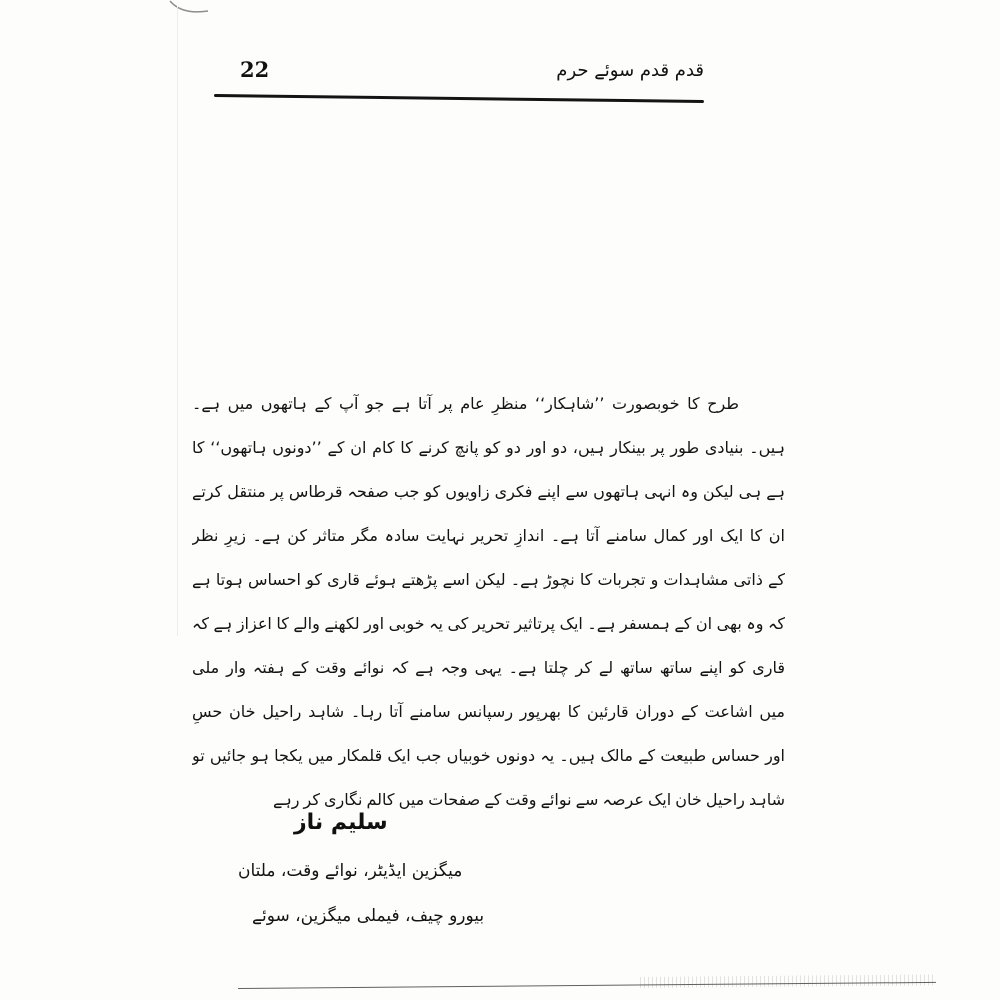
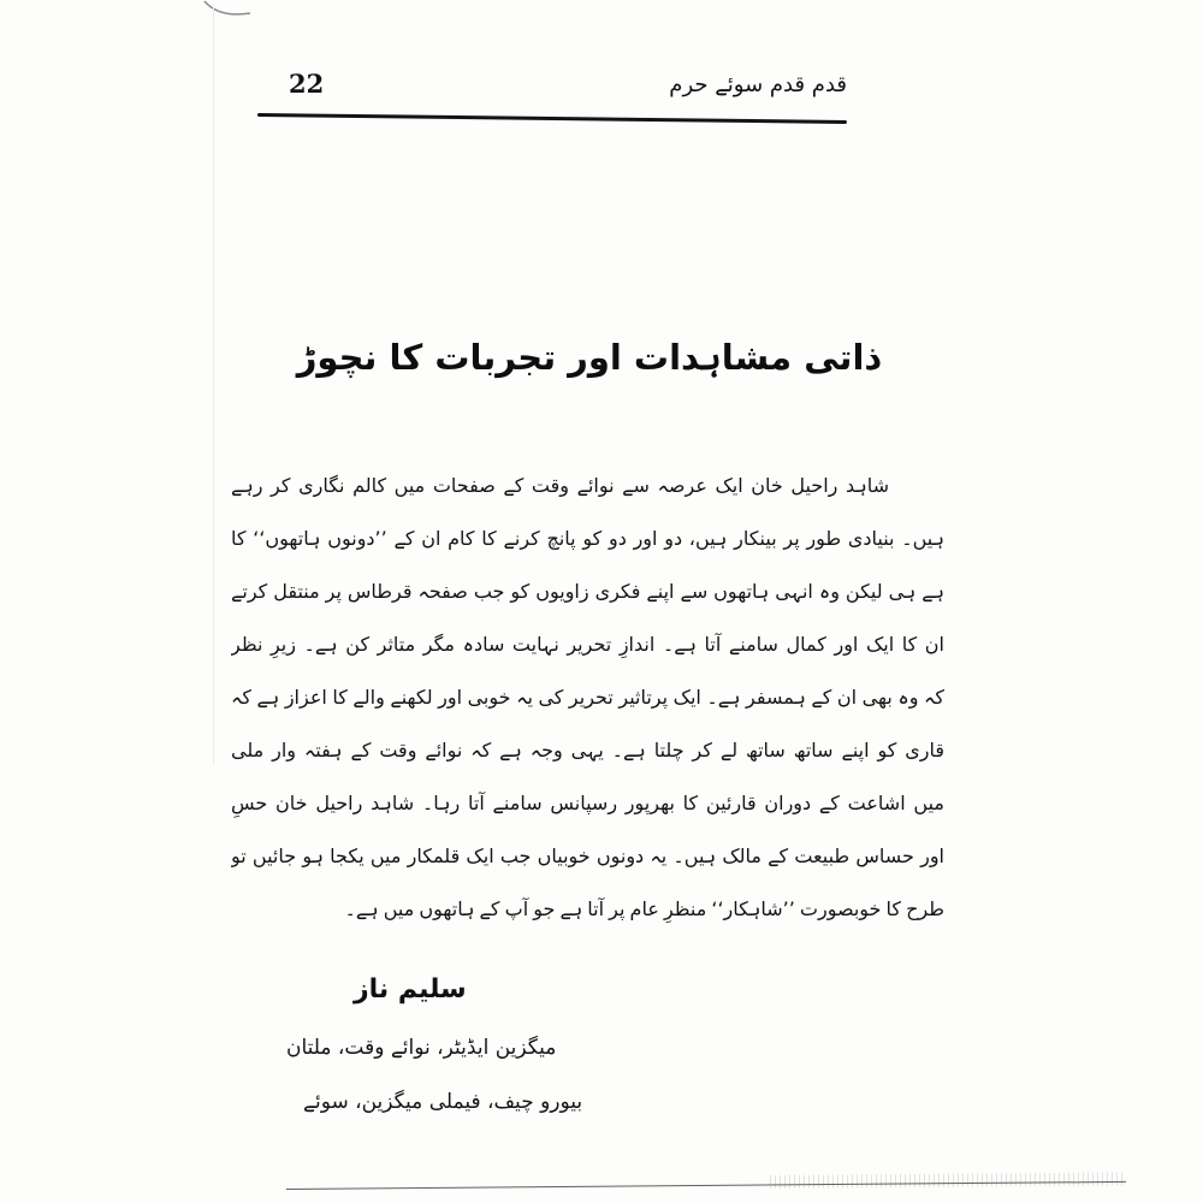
  22
  قدم قدم سوئے حرم
+ ذاتی مشاہدات اور تجربات کا نچوڑ
- طرح کا خوبصورت ’’شاہکار‘‘ منظرِ عام پر آتا ہے جو آپ کے ہاتھوں میں ہے۔
+ شاہد راحیل خان ایک عرصہ سے نوائے وقت کے صفحات میں کالم نگاری کر رہے
  ہیں۔ بنیادی طور پر بینکار ہیں، دو اور دو کو پانچ کرنے کا کام ان کے ’’دونوں ہاتھوں‘‘ کا
  ہے ہی لیکن وہ انہی ہاتھوں سے اپنے فکری زاویوں کو جب صفحہ قرطاس پر منتقل کرتے
  ان کا ایک اور کمال سامنے آتا ہے۔ اندازِ تحریر نہایت سادہ مگر متاثر کن ہے۔ زیرِ نظر
- کے ذاتی مشاہدات و تجربات کا نچوڑ ہے۔ لیکن اسے پڑھتے ہوئے قاری کو احساس ہوتا ہے
  کہ وہ بھی ان کے ہمسفر ہے۔ ایک پرتاثیر تحریر کی یہ خوبی اور لکھنے والے کا اعزاز ہے کہ
  قاری کو اپنے ساتھ ساتھ لے کر چلتا ہے۔ یہی وجہ ہے کہ نوائے وقت کے ہفتہ وار ملی
  میں اشاعت کے دوران قارئین کا بھرپور رسپانس سامنے آتا رہا۔ شاہد راحیل خان حسِ
  اور حساس طبیعت کے مالک ہیں۔ یہ دونوں خوبیاں جب ایک قلمکار میں یکجا ہو جائیں تو
- شاہد راحیل خان ایک عرصہ سے نوائے وقت کے صفحات میں کالم نگاری کر رہے
+ طرح کا خوبصورت ’’شاہکار‘‘ منظرِ عام پر آتا ہے جو آپ کے ہاتھوں میں ہے۔
  سلیم ناز
  میگزین ایڈیٹر، نوائے وقت، ملتان
  بیورو چیف، فیملی میگزین، سوئے
